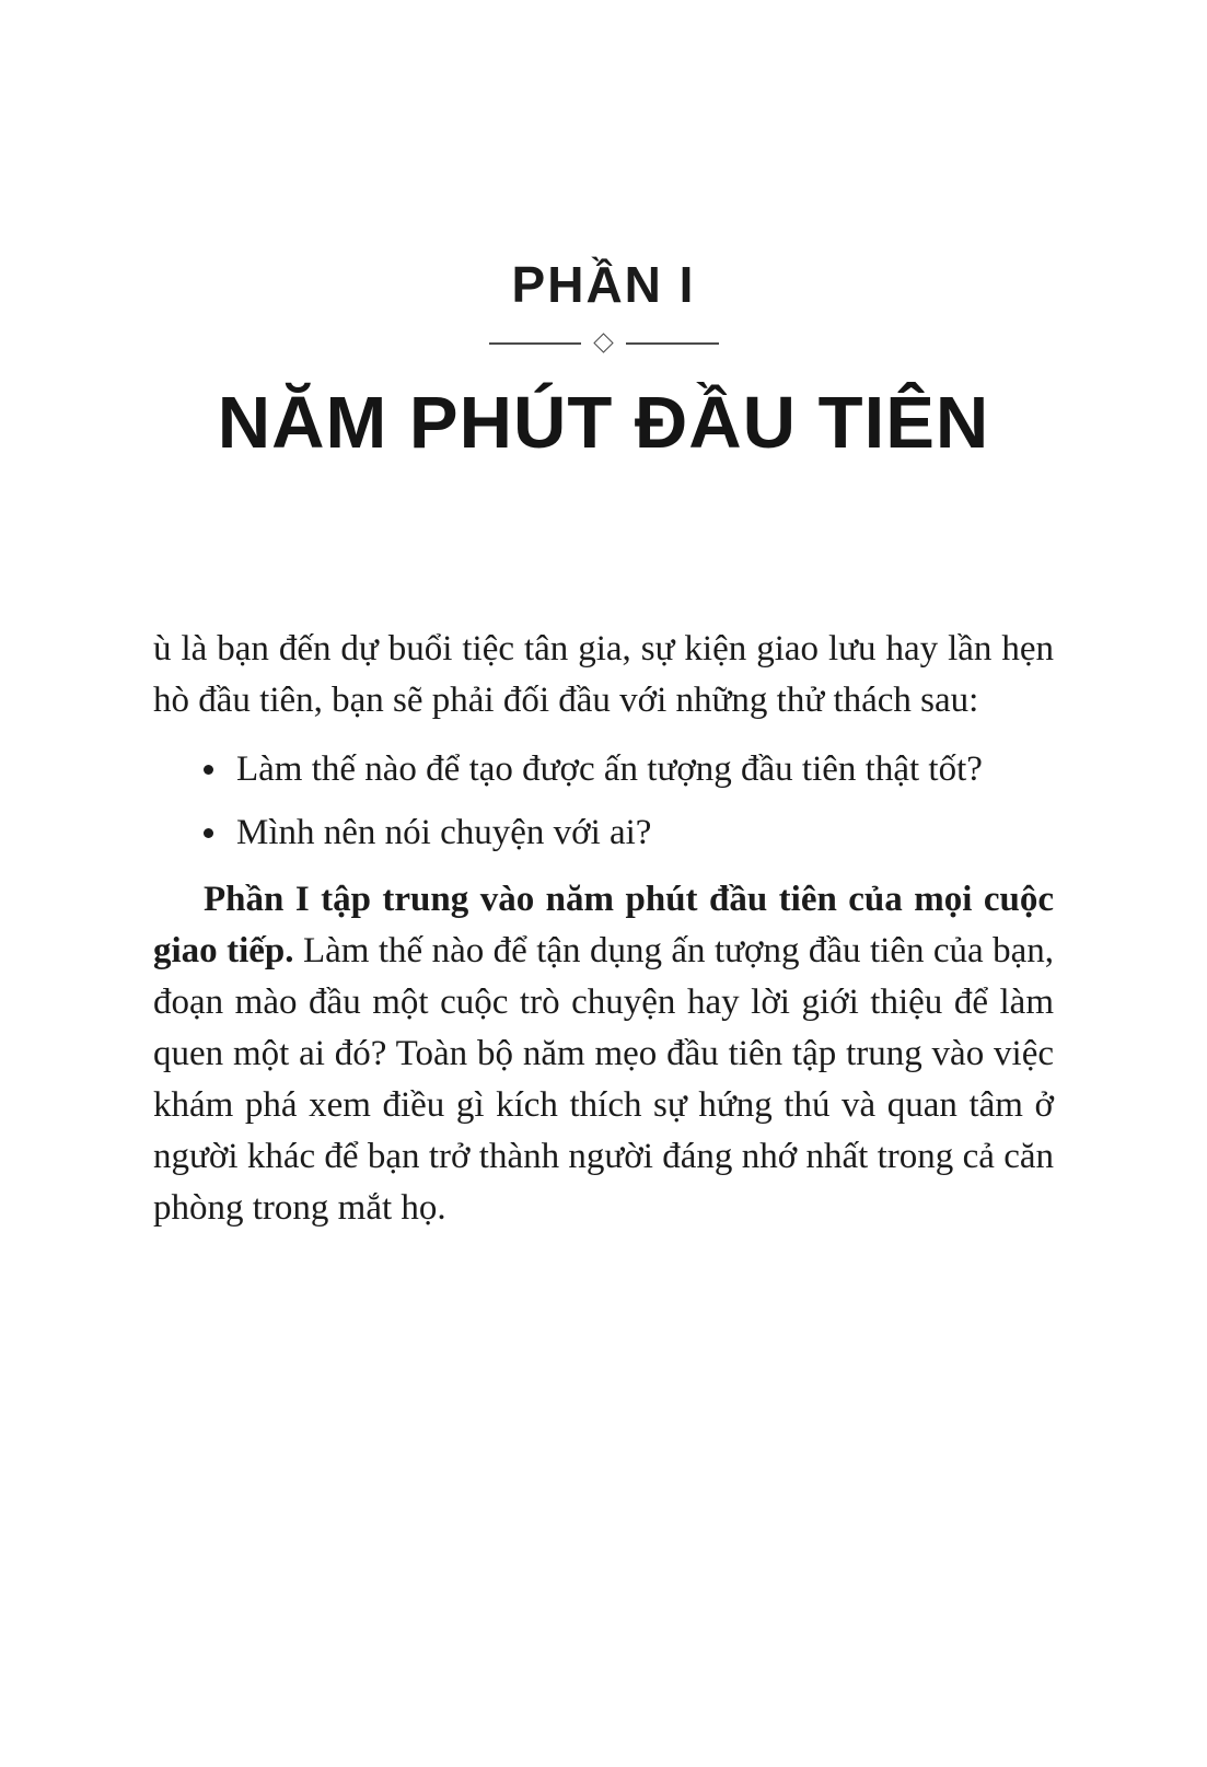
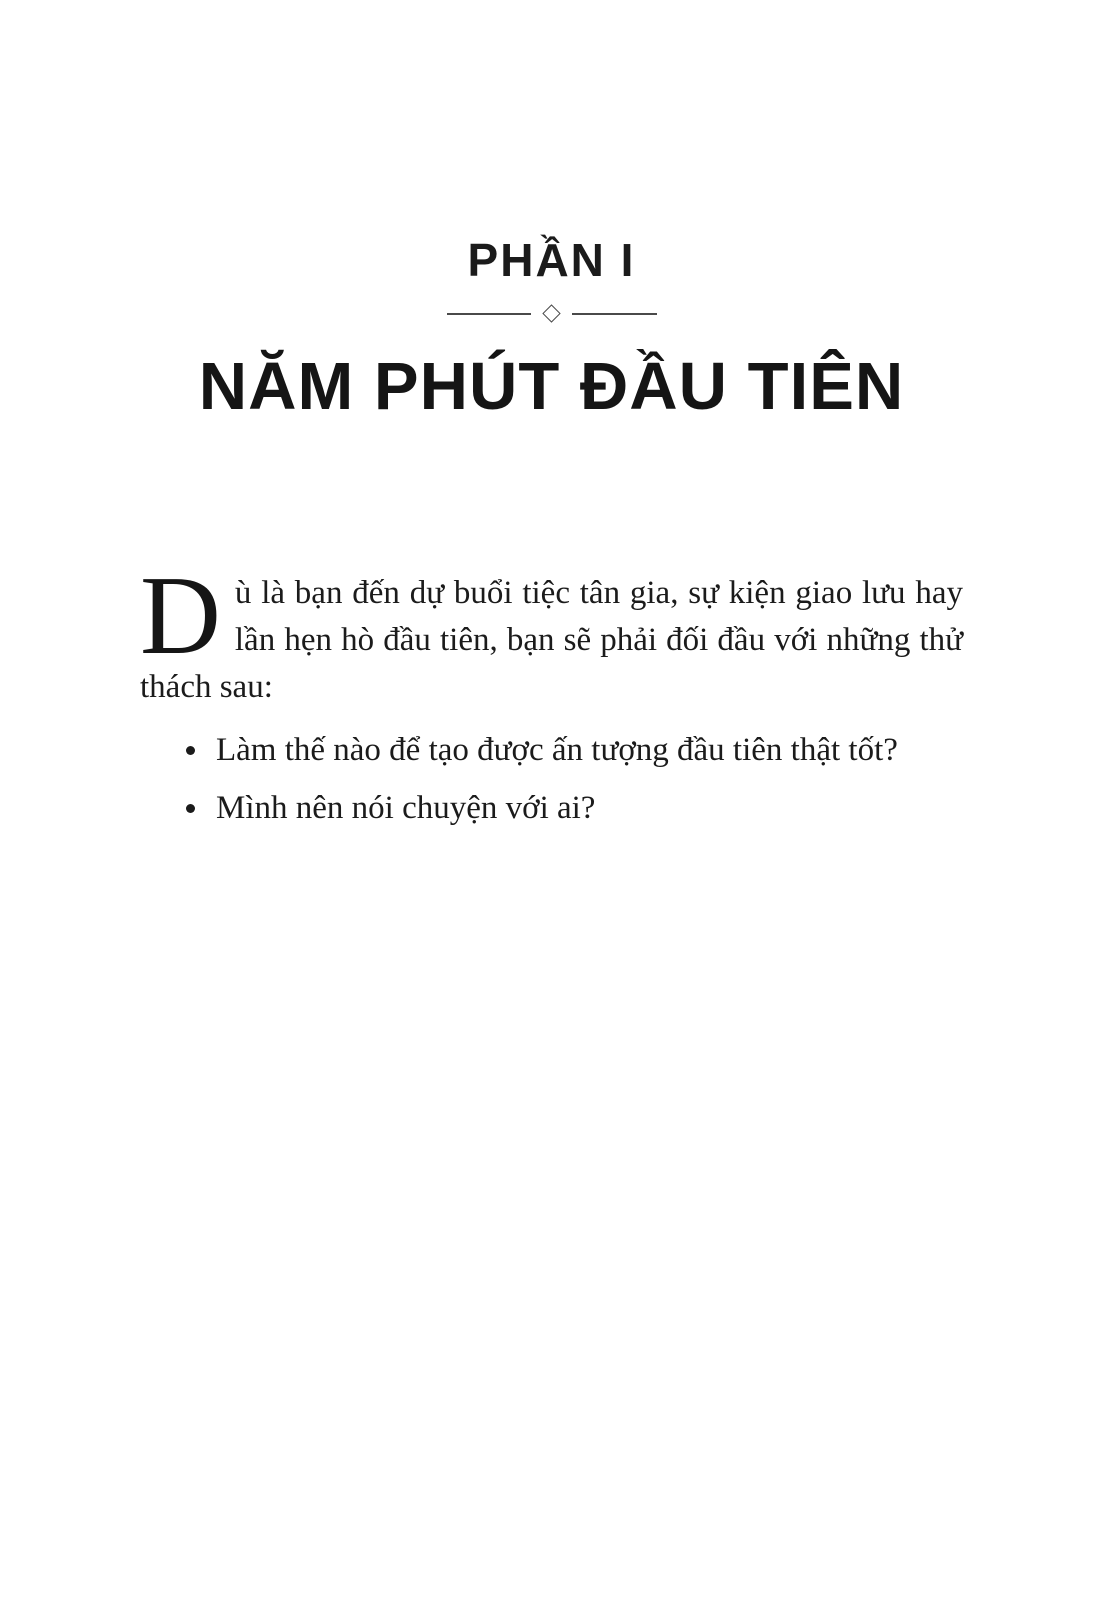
  PHẦN I
  NĂM PHÚT ĐẦU TIÊN
+ D
  ù là bạn đến dự buổi tiệc tân gia, sự kiện giao lưu hay lần hẹn hò đầu tiên, bạn sẽ phải đối đầu với những thử thách sau:
  Làm thế nào để tạo được ấn tượng đầu tiên thật tốt?
  Mình nên nói chuyện với ai?
- Phần I tập trung vào năm phút đầu tiên của mọi cuộc giao tiếp. Làm thế nào để tận dụng ấn tượng đầu tiên của bạn, đoạn mào đầu một cuộc trò chuyện hay lời giới thiệu để làm quen một ai đó? Toàn bộ năm mẹo đầu tiên tập trung vào việc khám phá xem điều gì kích thích sự hứng thú và quan tâm ở người khác để bạn trở thành người đáng nhớ nhất trong cả căn phòng trong mắt họ.
